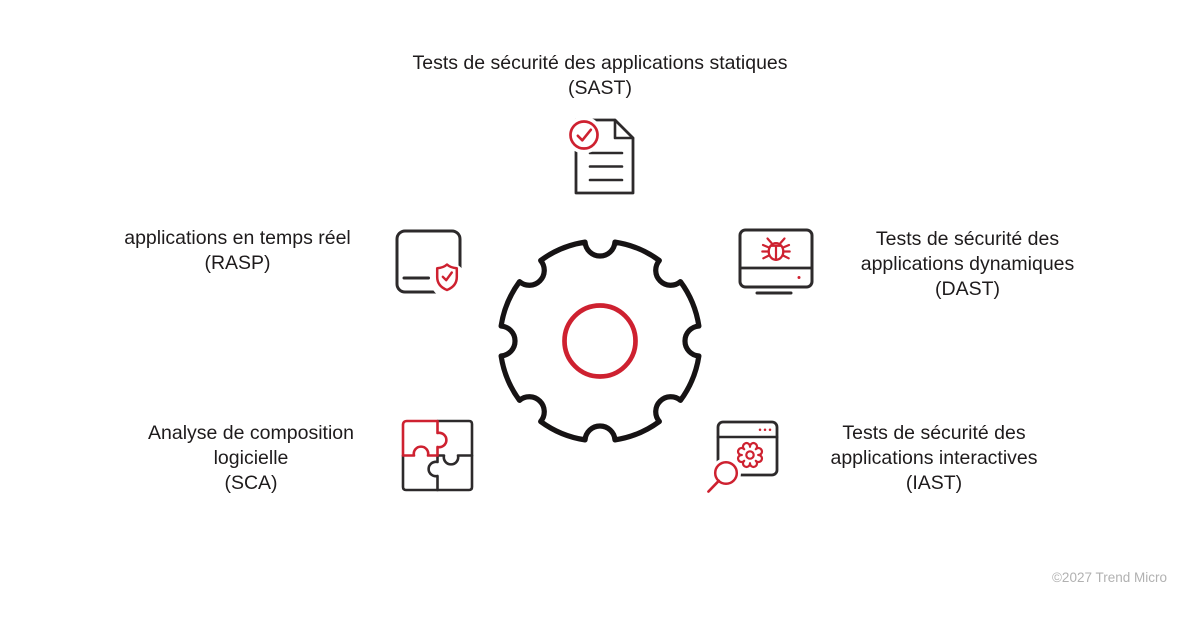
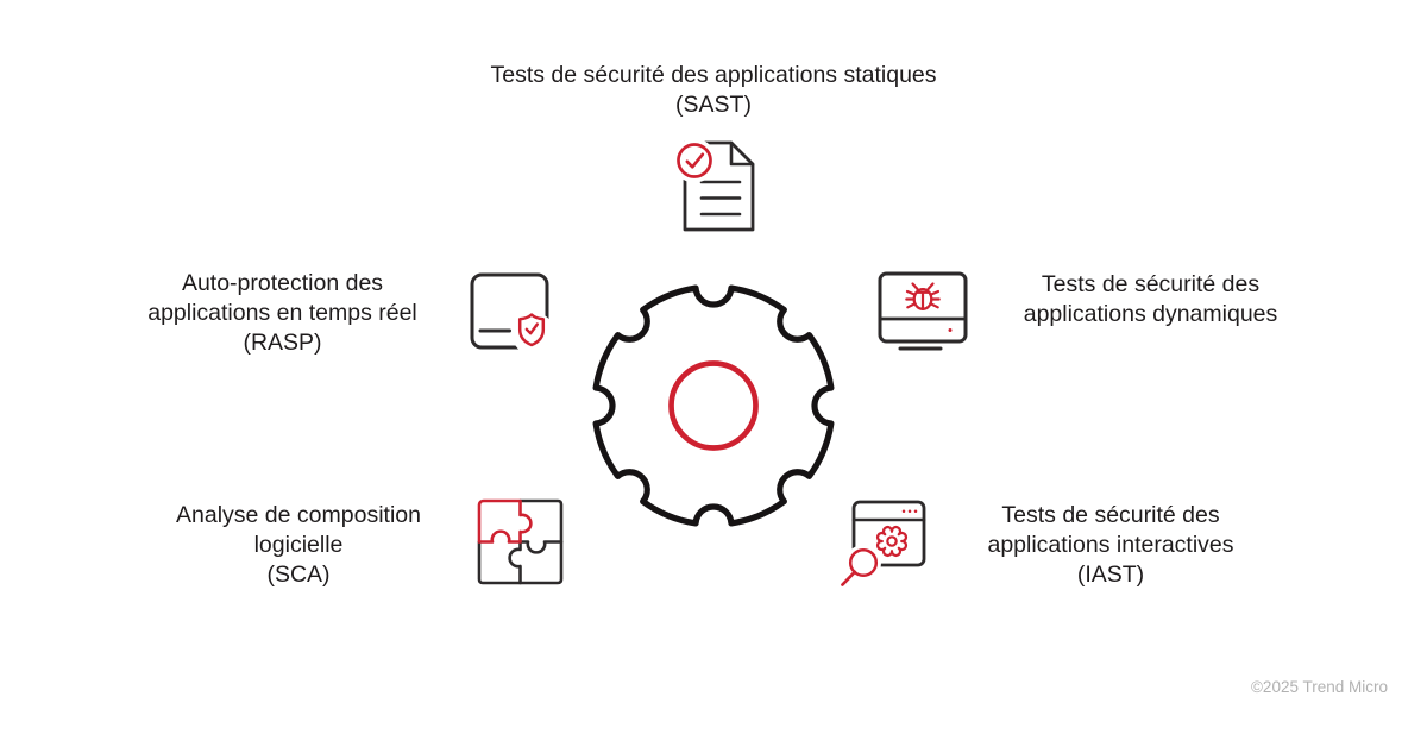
  Tests de sécurité des applications statiques
  (SAST)
+ Auto-protection des
  applications en temps réel
  (RASP)
  Tests de sécurité des
  applications dynamiques
- (DAST)
  Analyse de composition
  logicielle
  (SCA)
  Tests de sécurité des
  applications interactives
  (IAST)
- ©2027 Trend Micro
+ ©2025 Trend Micro
